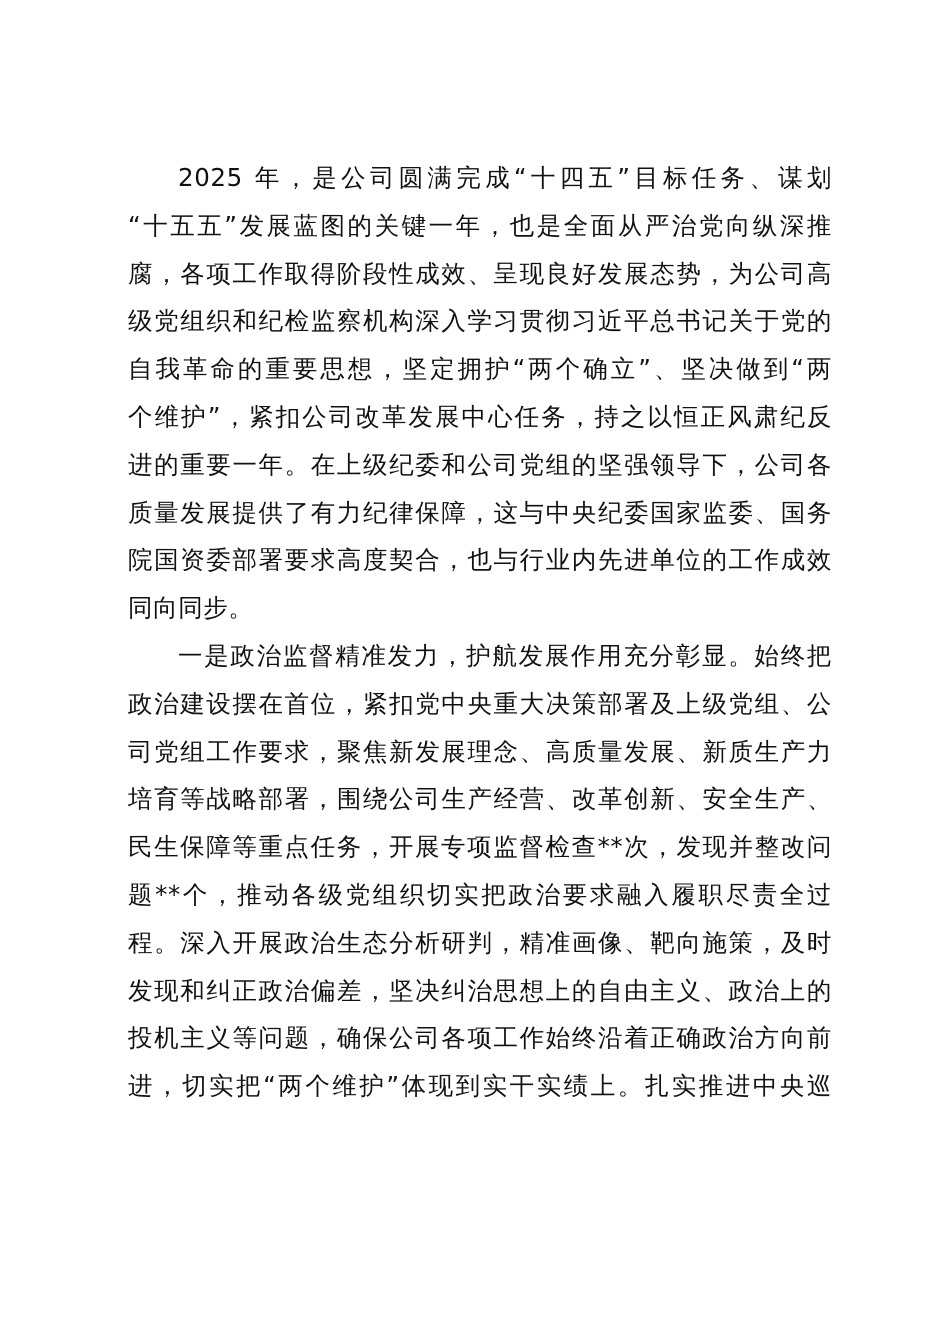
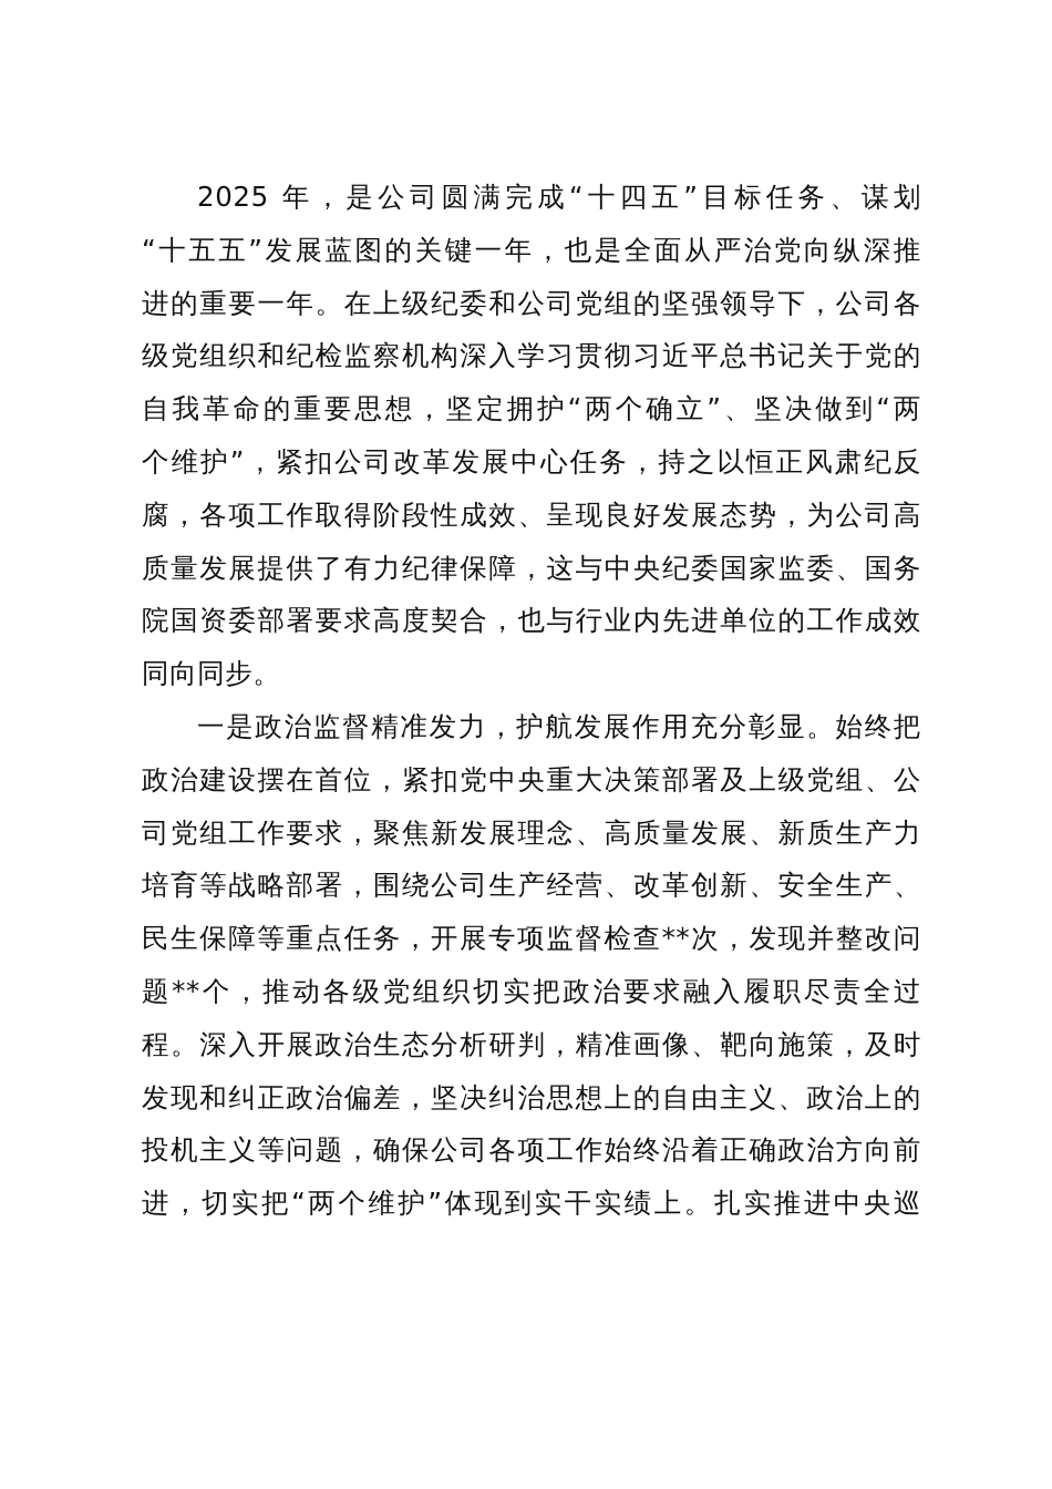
  2025 年，是公司圆满完成“十四五”目标任务、谋划
  “十五五”发展蓝图的关键一年，也是全面从严治党向纵深推
- 腐，各项工作取得阶段性成效、呈现良好发展态势，为公司高
+ 进的重要一年。在上级纪委和公司党组的坚强领导下，公司各
  级党组织和纪检监察机构深入学习贯彻习近平总书记关于党的
  自我革命的重要思想，坚定拥护“两个确立”、坚决做到“两
  个维护”，紧扣公司改革发展中心任务，持之以恒正风肃纪反
- 进的重要一年。在上级纪委和公司党组的坚强领导下，公司各
+ 腐，各项工作取得阶段性成效、呈现良好发展态势，为公司高
  质量发展提供了有力纪律保障，这与中央纪委国家监委、国务
  院国资委部署要求高度契合，也与行业内先进单位的工作成效
  同向同步。
  一是政治监督精准发力，护航发展作用充分彰显。始终把
  政治建设摆在首位，紧扣党中央重大决策部署及上级党组、公
  司党组工作要求，聚焦新发展理念、高质量发展、新质生产力
  培育等战略部署，围绕公司生产经营、改革创新、安全生产、
  民生保障等重点任务，开展专项监督检查**次，发现并整改问
  题**个，推动各级党组织切实把政治要求融入履职尽责全过
  程。深入开展政治生态分析研判，精准画像、靶向施策，及时
  发现和纠正政治偏差，坚决纠治思想上的自由主义、政治上的
  投机主义等问题，确保公司各项工作始终沿着正确政治方向前
  进，切实把“两个维护”体现到实干实绩上。扎实推进中央巡
